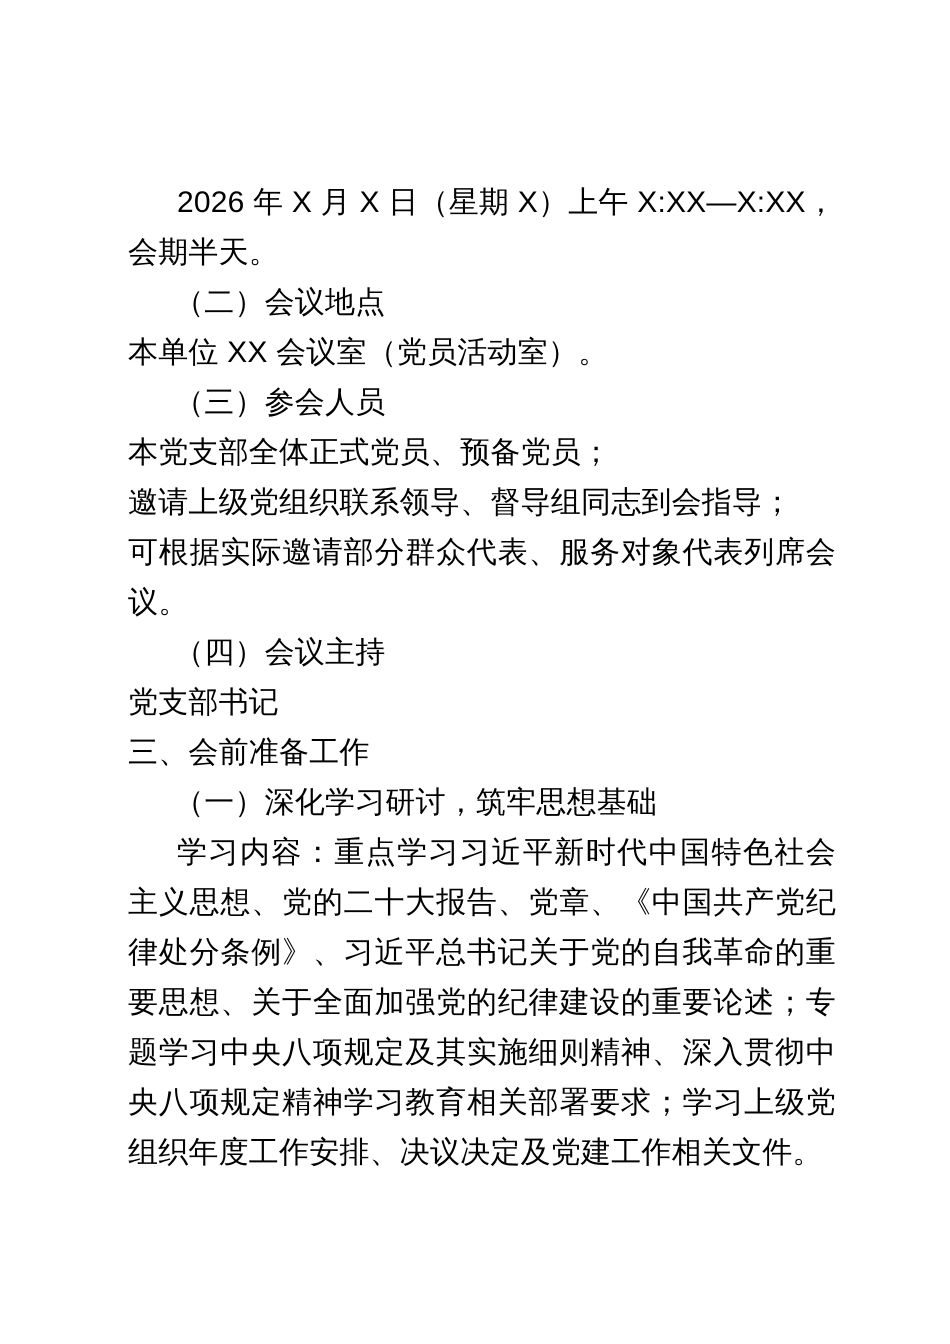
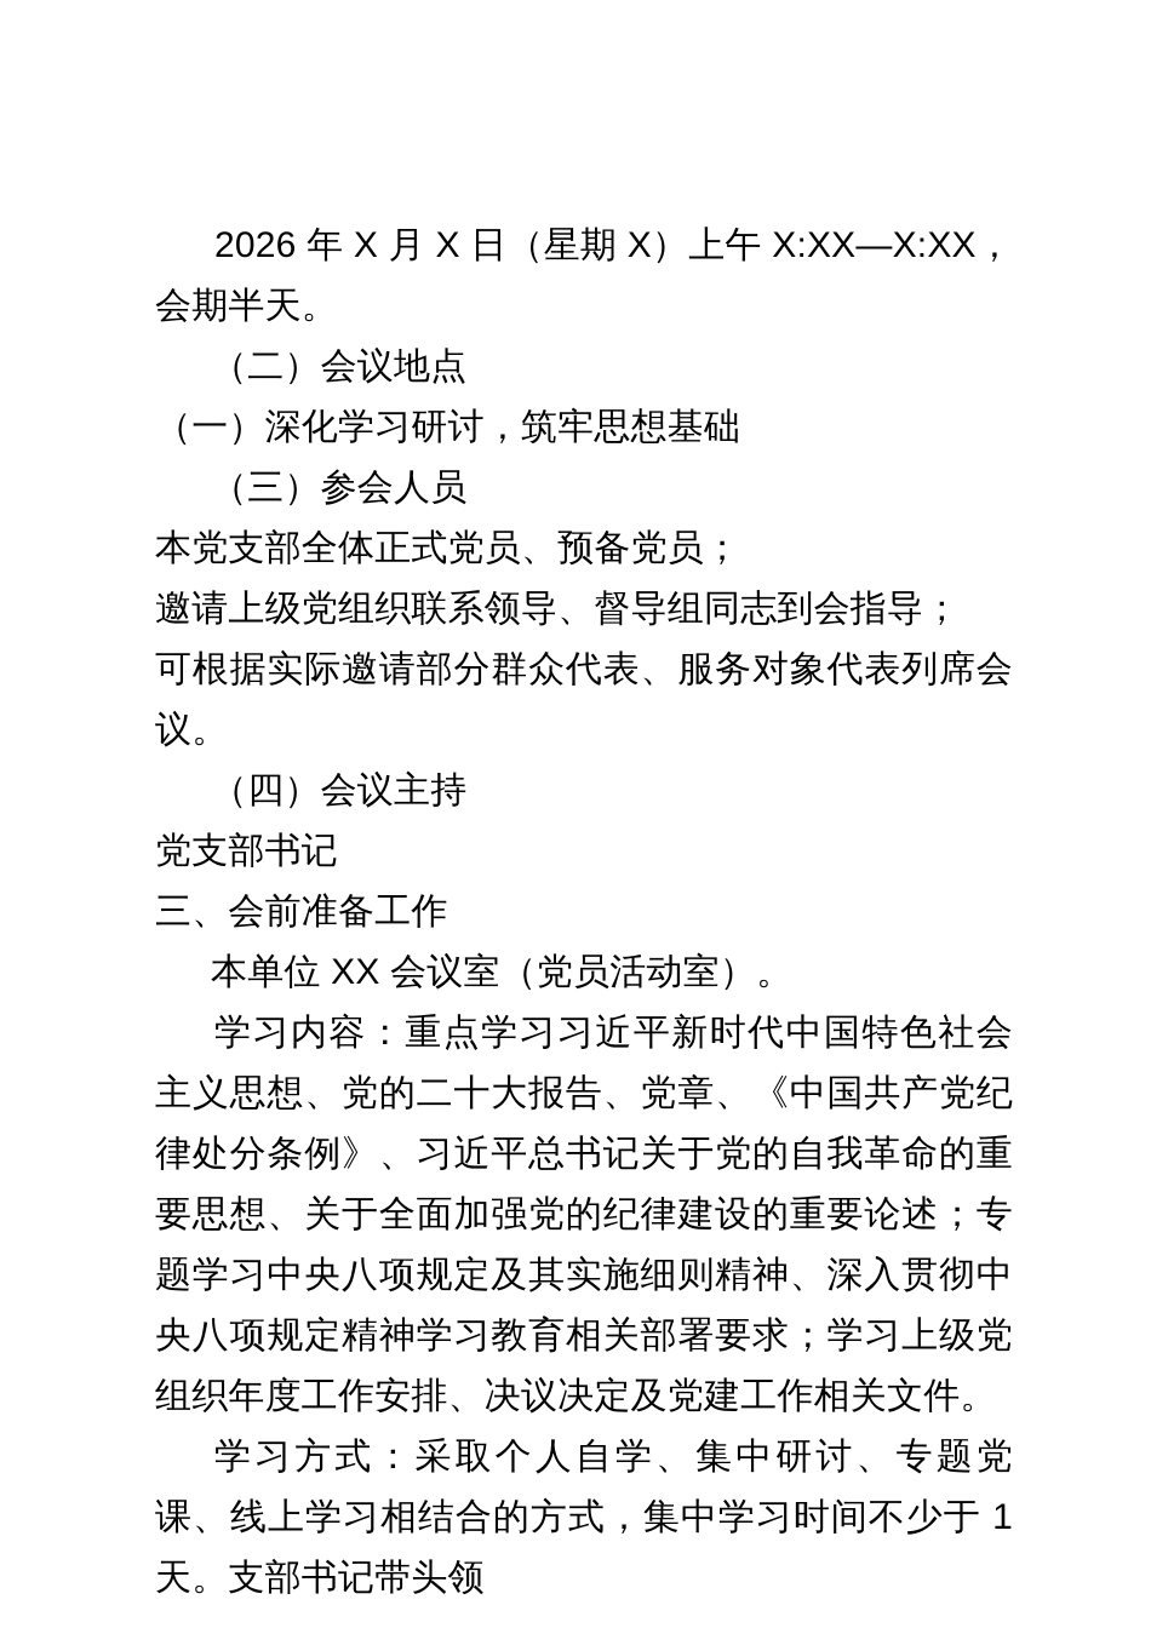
  2026 年 X 月 X 日（星期 X）上午 X:XX—X:XX，会期半天。
  （二）会议地点
- 本单位 XX 会议室（党员活动室）。
+ （一）深化学习研讨，筑牢思想基础
  （三）参会人员
  本党支部全体正式党员、预备党员；
  邀请上级党组织联系领导、督导组同志到会指导；
  可根据实际邀请部分群众代表、服务对象代表列席会议。
  （四）会议主持
  党支部书记
  三、会前准备工作
- （一）深化学习研讨，筑牢思想基础
+ 本单位 XX 会议室（党员活动室）。
  学习内容：重点学习习近平新时代中国特色社会主义思想、党的二十大报告、党章、《中国共产党纪律处分条例》、习近平总书记关于党的自我革命的重要思想、关于全面加强党的纪律建设的重要论述；专题学习中央八项规定及其实施细则精神、深入贯彻中央八项规定精神学习教育相关部署要求；学习上级党组织年度工作安排、决议决定及党建工作相关文件。
+ 学习方式：采取个人自学、集中研讨、专题党课、线上学习相结合的方式，集中学习时间不少于 1 天。支部书记带头领
